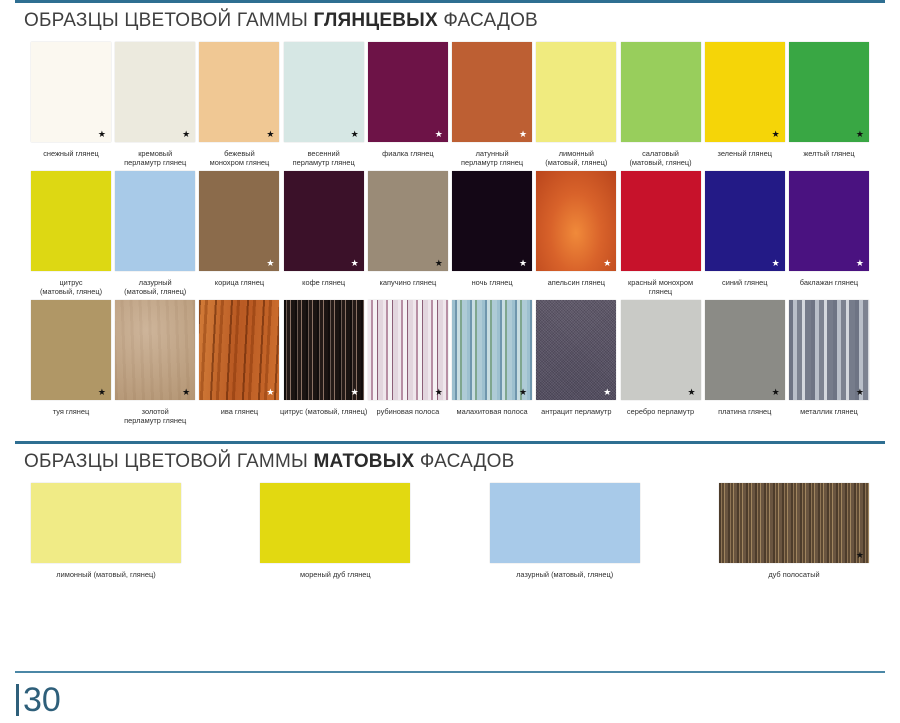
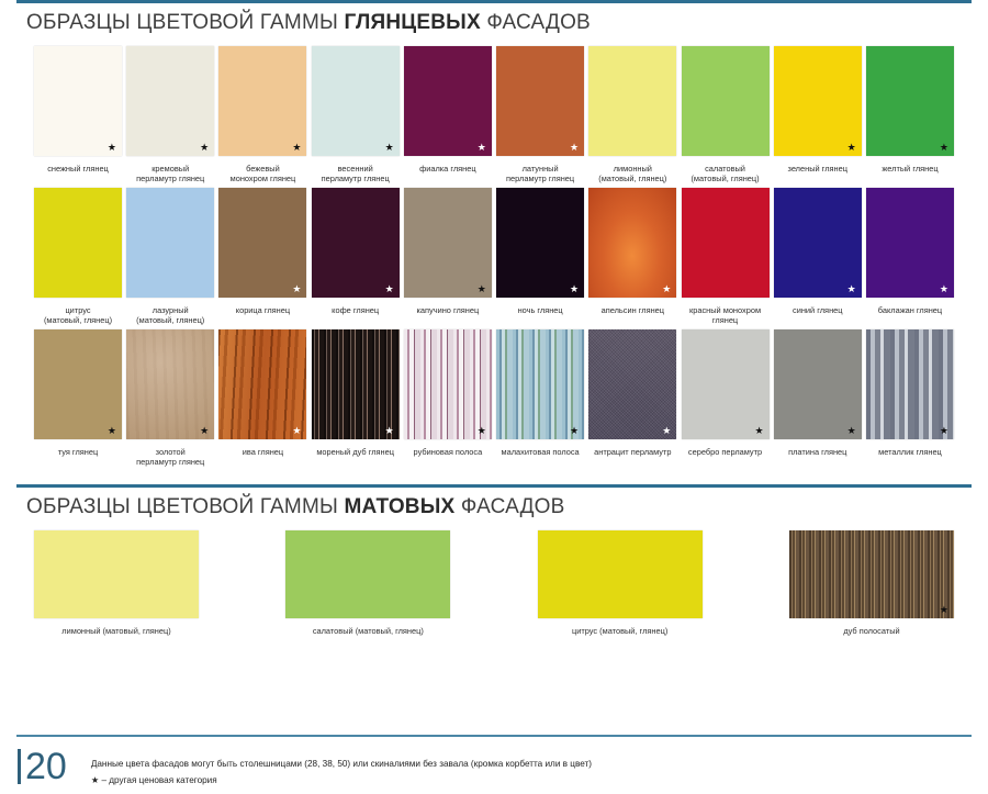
  ОБРАЗЦЫ ЦВЕТОВОЙ ГАММЫ ГЛЯНЦЕВЫХ ФАСАДОВ
  ★
  снежный глянец
  ★
  кремовый
  перламутр глянец
  ★
  бежевый
  монохром глянец
  ★
  весенний
  перламутр глянец
  ★
  фиалка глянец
  ★
  латунный
  перламутр глянец
  лимонный
  (матовый, глянец)
  салатовый
  (матовый, глянец)
  ★
  зеленый глянец
  ★
  желтый глянец
  цитрус
  (матовый, глянец)
  лазурный
  (матовый, глянец)
  ★
  корица глянец
  ★
  кофе глянец
  ★
  капучино глянец
  ★
  ночь глянец
  ★
  апельсин глянец
  красный монохром
  глянец
  ★
  синий глянец
  ★
  баклажан глянец
  ★
  туя глянец
  ★
  золотой
  перламутр глянец
  ★
  ива глянец
  ★
- цитрус (матовый, глянец)
+ мореный дуб глянец
  ★
  рубиновая полоса
  ★
  малахитовая полоса
  ★
  антрацит перламутр
  ★
  серебро перламутр
  ★
  платина глянец
  ★
  металлик глянец
  ОБРАЗЦЫ ЦВЕТОВОЙ ГАММЫ МАТОВЫХ ФАСАДОВ
  лимонный (матовый, глянец)
+ салатовый (матовый, глянец)
- мореный дуб глянец
+ цитрус (матовый, глянец)
- лазурный (матовый, глянец)
  ★
  дуб полосатый
- 30
+ 20
+ Данные цвета фасадов могут быть столешницами (28, 38, 50) или скиналиями без завала (кромка корбетта или в цвет)
+ ★ – другая ценовая категория
